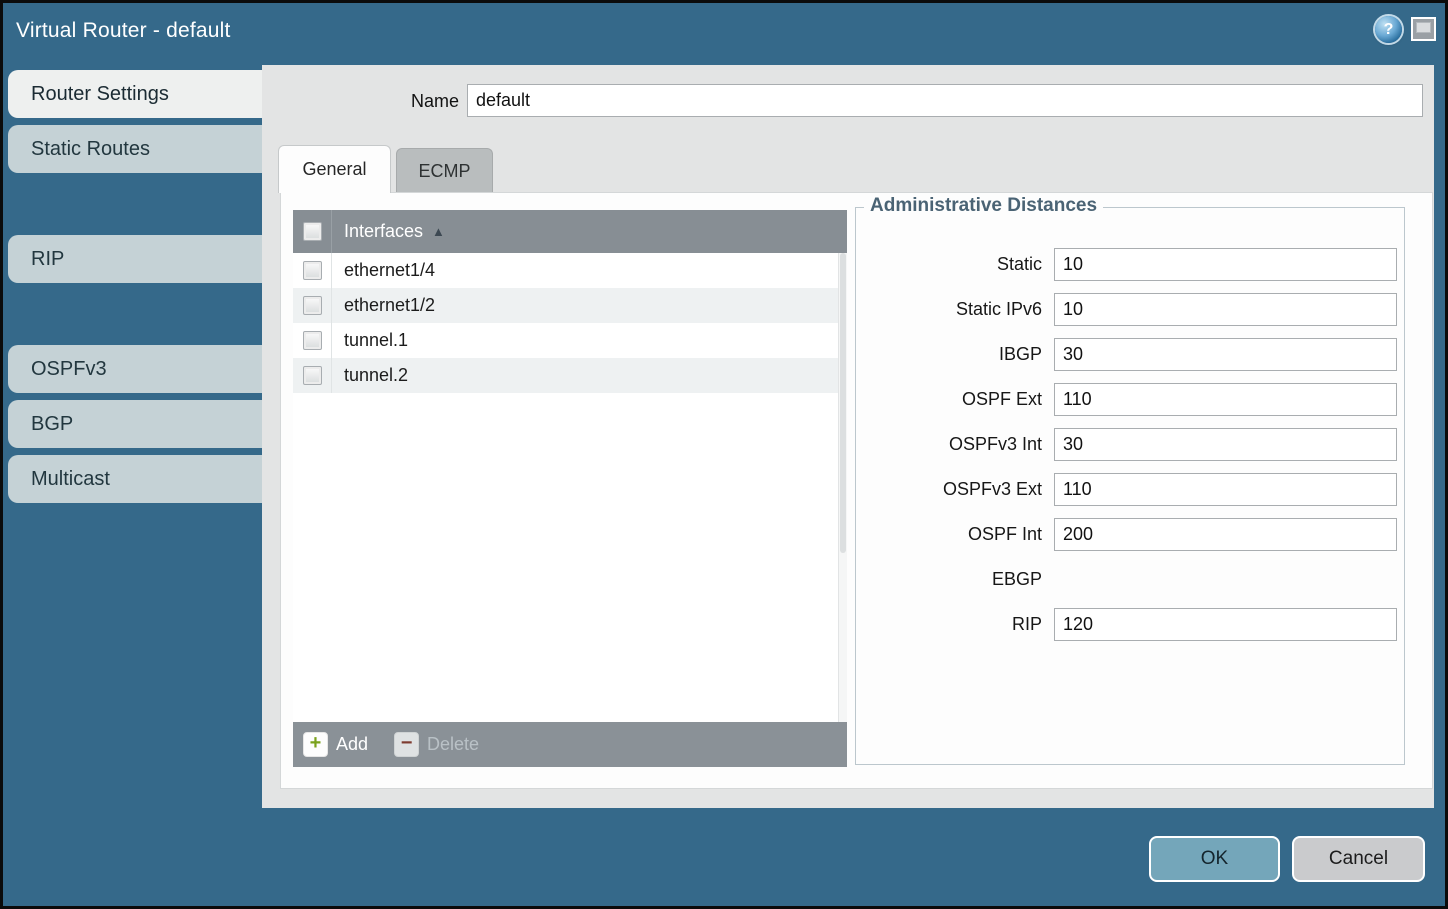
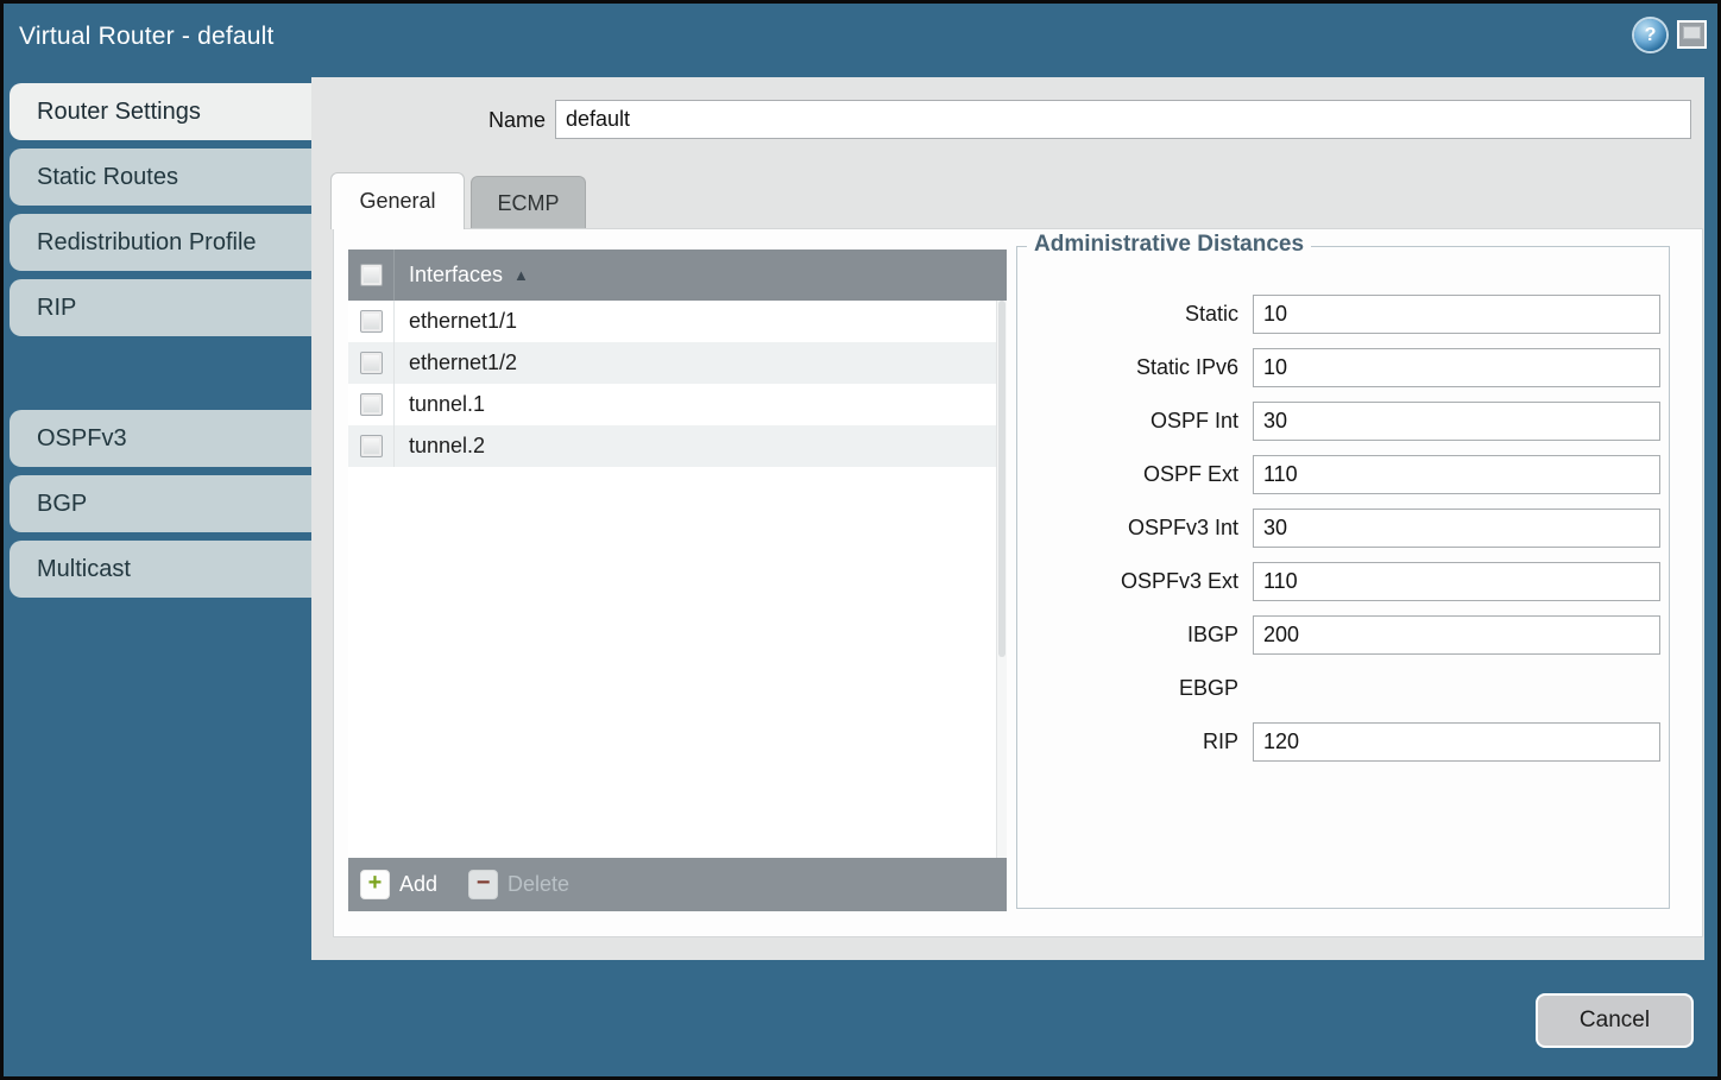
  Virtual Router - default
  ?
  Router Settings
  Static Routes
+ Redistribution Profile
  RIP
  OSPFv3
  BGP
  Multicast
  Name
  default
  General
  ECMP
  Interfaces
  ▲
- ethernet1/4
+ ethernet1/1
  ethernet1/2
  tunnel.1
  tunnel.2
  +
  Add
  −
  Delete
  Administrative Distances
  Static
  10
  Static IPv6
  10
- IBGP
+ OSPF Int
  30
  OSPF Ext
  110
  OSPFv3 Int
  30
  OSPFv3 Ext
  110
- OSPF Int
+ IBGP
  200
  EBGP
  RIP
  120
- OK
  Cancel
